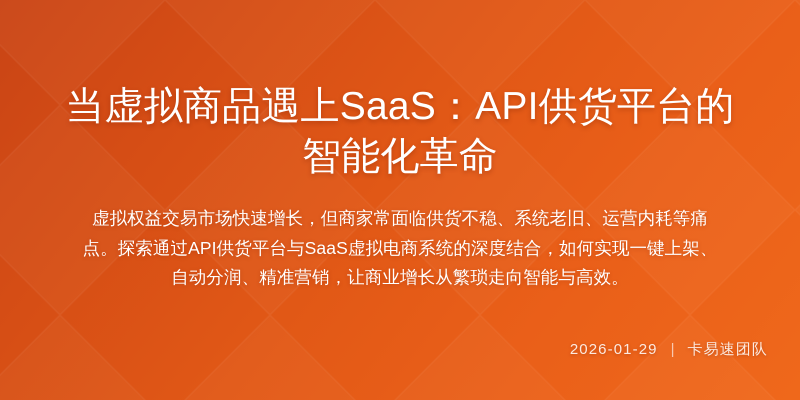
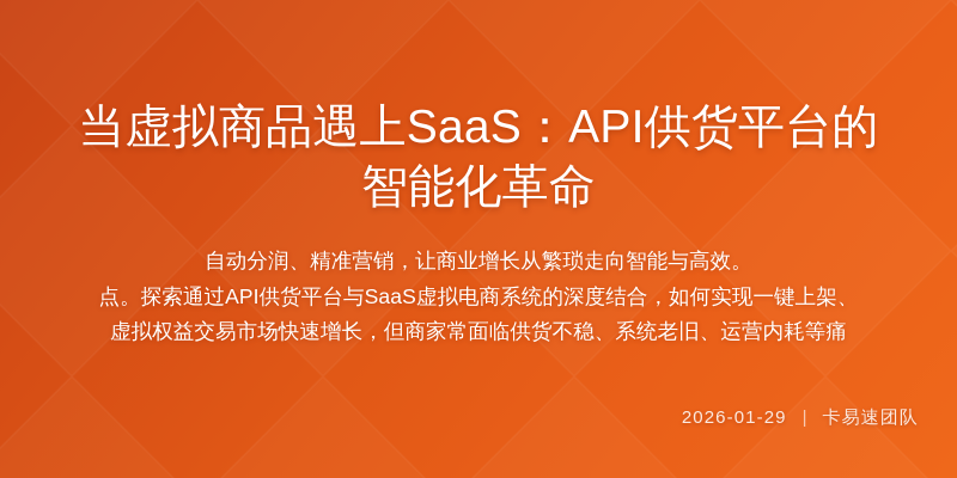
  当虚拟商品遇上SaaS：API供货平台的
  智能化革命
- 虚拟权益交易市场快速增长，但商家常面临供货不稳、系统老旧、运营内耗等痛
+ 自动分润、精准营销，让商业增长从繁琐走向智能与高效。
  点。探索通过API供货平台与SaaS虚拟电商系统的深度结合，如何实现一键上架、
- 自动分润、精准营销，让商业增长从繁琐走向智能与高效。
+ 虚拟权益交易市场快速增长，但商家常面临供货不稳、系统老旧、运营内耗等痛
  2026-01-29
  |
  卡易速团队
